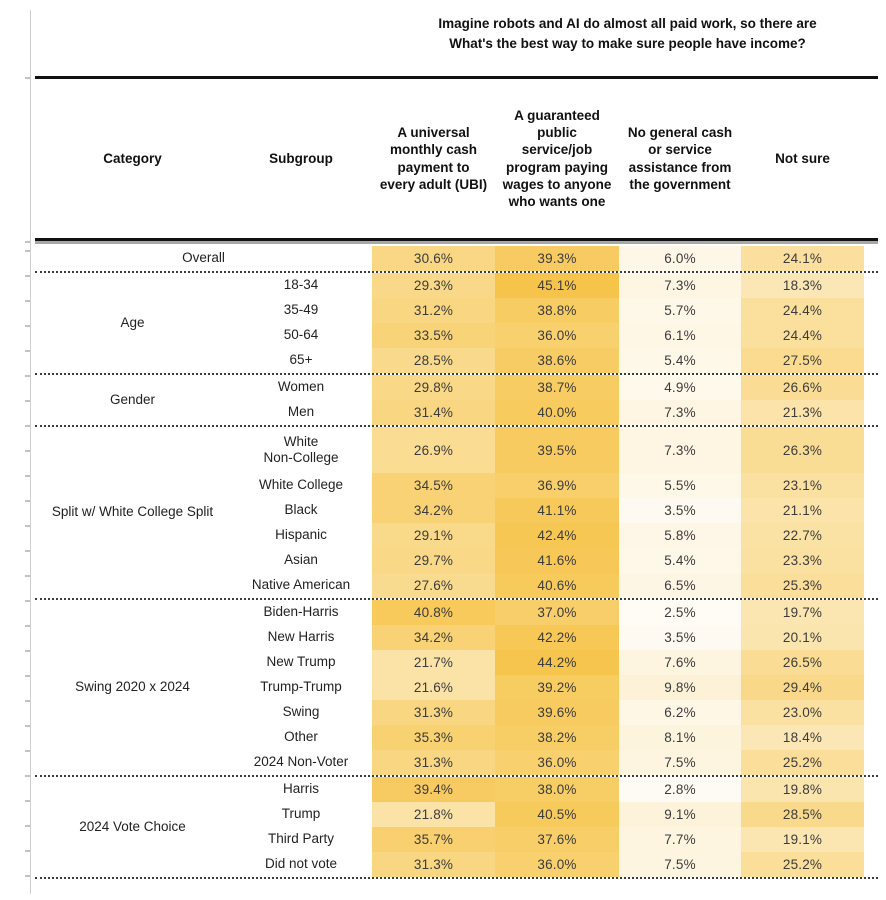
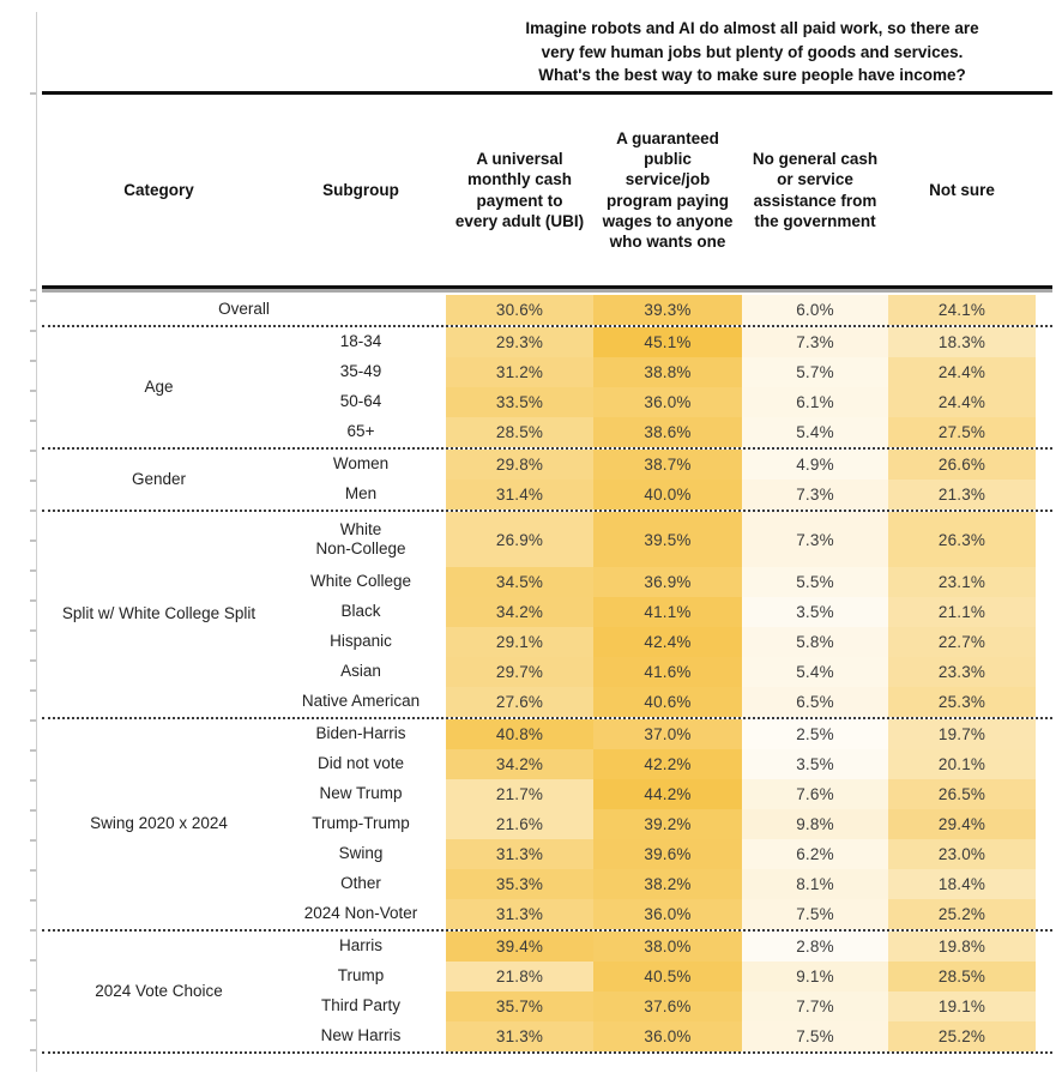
  Imagine robots and AI do almost all paid work, so there are
+ very few human jobs but plenty of goods and services.
  What's the best way to make sure people have income?
  Category
  Subgroup
  A universal monthly cash payment to every adult (UBI)
  A guaranteed public service/job program paying wages to anyone who wants one
  No general cash or service assistance from the government
  Not sure
  Overall
  30.6%
  39.3%
  6.0%
  24.1%
  Age
  18-34
  29.3%
  45.1%
  7.3%
  18.3%
  35-49
  31.2%
  38.8%
  5.7%
  24.4%
  50-64
  33.5%
  36.0%
  6.1%
  24.4%
  65+
  28.5%
  38.6%
  5.4%
  27.5%
  Gender
  Women
  29.8%
  38.7%
  4.9%
  26.6%
  Men
  31.4%
  40.0%
  7.3%
  21.3%
  Split w/ White College Split
  White
  Non-College
  26.9%
  39.5%
  7.3%
  26.3%
  White College
  34.5%
  36.9%
  5.5%
  23.1%
  Black
  34.2%
  41.1%
  3.5%
  21.1%
  Hispanic
  29.1%
  42.4%
  5.8%
  22.7%
  Asian
  29.7%
  41.6%
  5.4%
  23.3%
  Native American
  27.6%
  40.6%
  6.5%
  25.3%
  Swing 2020 x 2024
  Biden-Harris
  40.8%
  37.0%
  2.5%
  19.7%
- New Harris
+ Did not vote
  34.2%
  42.2%
  3.5%
  20.1%
  New Trump
  21.7%
  44.2%
  7.6%
  26.5%
  Trump-Trump
  21.6%
  39.2%
  9.8%
  29.4%
  Swing
  31.3%
  39.6%
  6.2%
  23.0%
  Other
  35.3%
  38.2%
  8.1%
  18.4%
  2024 Non-Voter
  31.3%
  36.0%
  7.5%
  25.2%
  2024 Vote Choice
  Harris
  39.4%
  38.0%
  2.8%
  19.8%
  Trump
  21.8%
  40.5%
  9.1%
  28.5%
  Third Party
  35.7%
  37.6%
  7.7%
  19.1%
- Did not vote
+ New Harris
  31.3%
  36.0%
  7.5%
  25.2%
